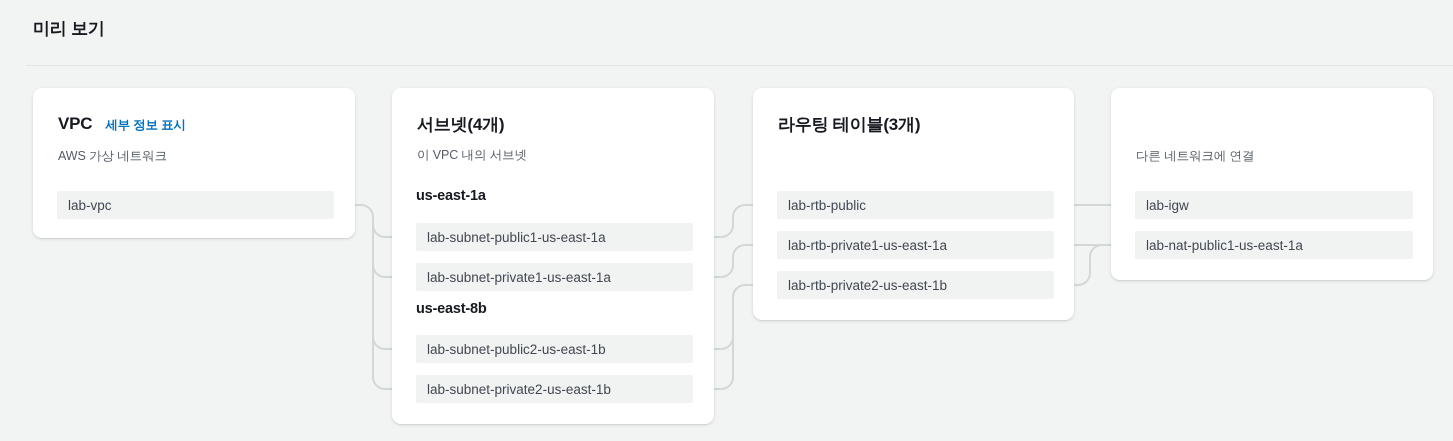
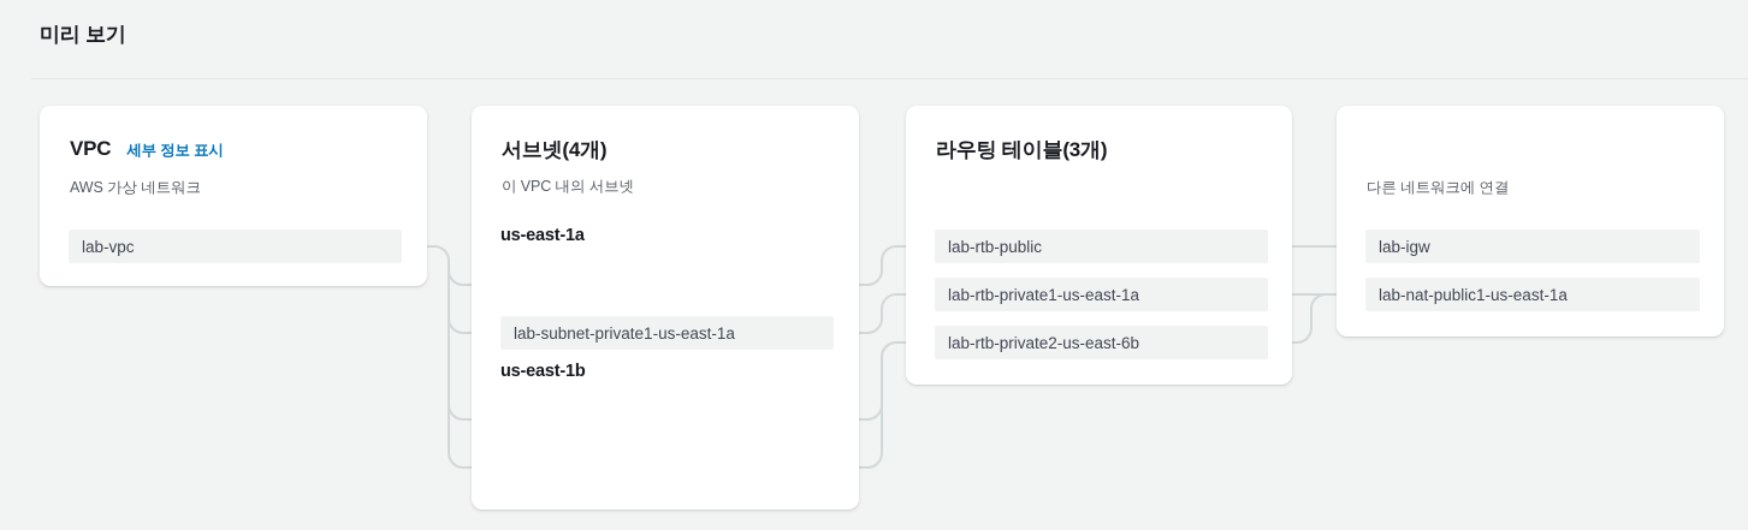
  미리 보기
  VPC
  세부 정보 표시
  AWS 가상 네트워크
  lab-vpc
  서브넷(4개)
  이 VPC 내의 서브넷
  us-east-1a
- lab-subnet-public1-us-east-1a
  lab-subnet-private1-us-east-1a
- us-east-8b
+ us-east-1b
- lab-subnet-public2-us-east-1b
- lab-subnet-private2-us-east-1b
  라우팅 테이블(3개)
  lab-rtb-public
  lab-rtb-private1-us-east-1a
- lab-rtb-private2-us-east-1b
+ lab-rtb-private2-us-east-6b
  다른 네트워크에 연결
  lab-igw
  lab-nat-public1-us-east-1a
